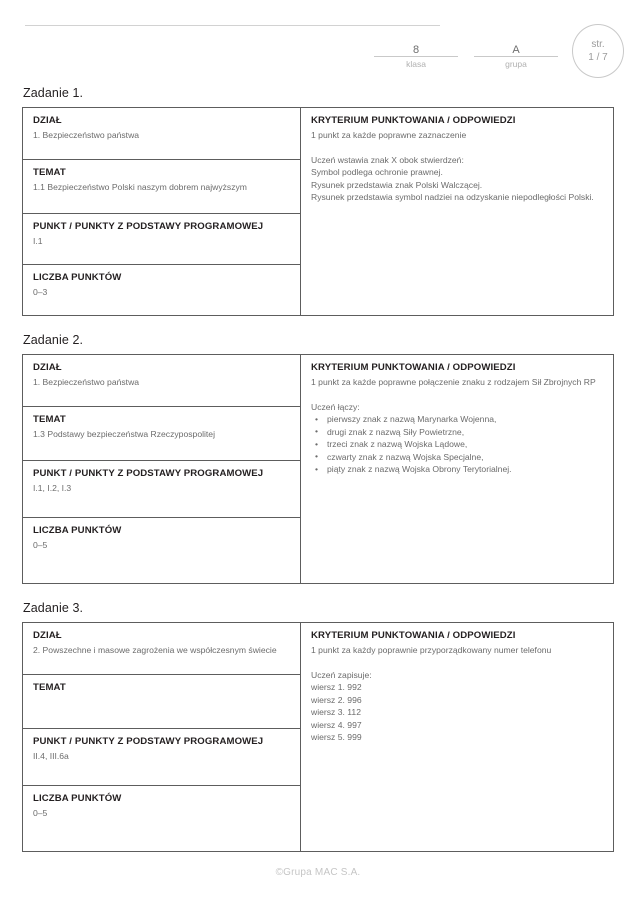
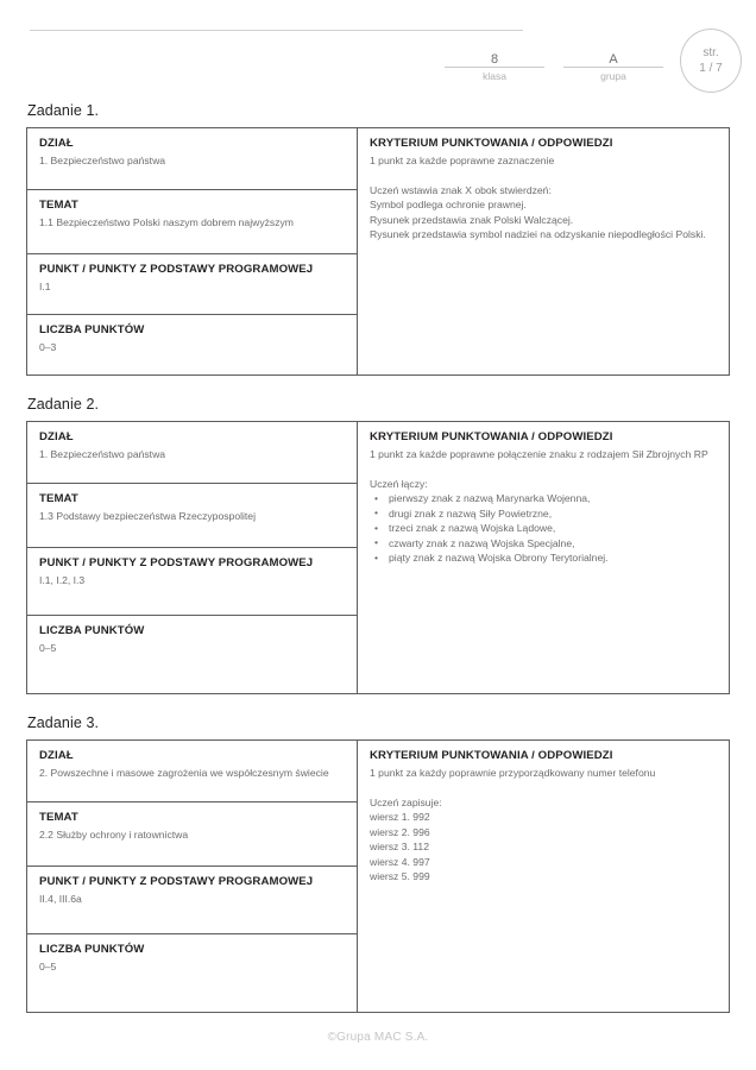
  8
  klasa
  A
  grupa
  str.
  1 / 7
  Zadanie 1.
  DZIAŁ
  1. Bezpieczeństwo państwa
  TEMAT
  1.1 Bezpieczeństwo Polski naszym dobrem najwyższym
  PUNKT / PUNKTY Z PODSTAWY PROGRAMOWEJ
  I.1
  LICZBA PUNKTÓW
  0–3
  KRYTERIUM PUNKTOWANIA / ODPOWIEDZI
  1 punkt za każde poprawne zaznaczenie
  Uczeń wstawia znak X obok stwierdzeń:
  Symbol podlega ochronie prawnej.
  Rysunek przedstawia znak Polski Walczącej.
  Rysunek przedstawia symbol nadziei na odzyskanie niepodległości Polski.
  Zadanie 2.
  DZIAŁ
  1. Bezpieczeństwo państwa
  TEMAT
  1.3 Podstawy bezpieczeństwa Rzeczypospolitej
  PUNKT / PUNKTY Z PODSTAWY PROGRAMOWEJ
  I.1, I.2, I.3
  LICZBA PUNKTÓW
  0–5
  KRYTERIUM PUNKTOWANIA / ODPOWIEDZI
  1 punkt za każde poprawne połączenie znaku z rodzajem Sił Zbrojnych RP
  Uczeń łączy:
  pierwszy znak z nazwą Marynarka Wojenna,
  drugi znak z nazwą Siły Powietrzne,
  trzeci znak z nazwą Wojska Lądowe,
  czwarty znak z nazwą Wojska Specjalne,
  piąty znak z nazwą Wojska Obrony Terytorialnej.
  Zadanie 3.
  DZIAŁ
  2. Powszechne i masowe zagrożenia we współczesnym świecie
  TEMAT
+ 2.2 Służby ochrony i ratownictwa
  PUNKT / PUNKTY Z PODSTAWY PROGRAMOWEJ
  II.4, III.6a
  LICZBA PUNKTÓW
  0–5
  KRYTERIUM PUNKTOWANIA / ODPOWIEDZI
  1 punkt za każdy poprawnie przyporządkowany numer telefonu
  Uczeń zapisuje:
  wiersz 1. 992
  wiersz 2. 996
  wiersz 3. 112
  wiersz 4. 997
  wiersz 5. 999
  ©Grupa MAC S.A.
